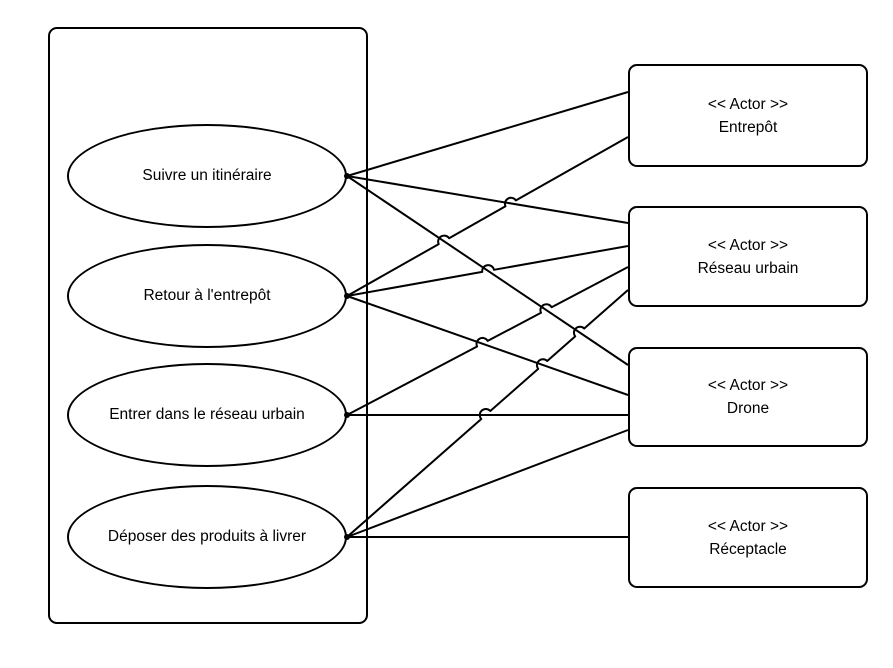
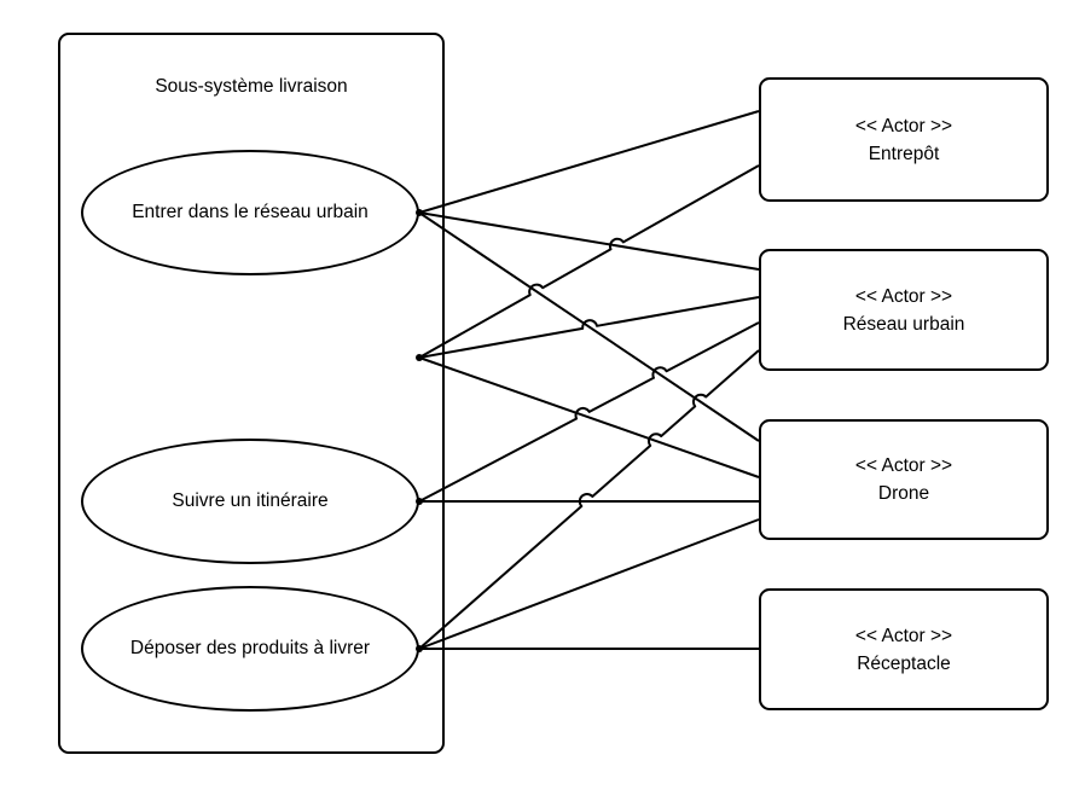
+ Sous-système livraison
- Suivre un itinéraire
+ Entrer dans le réseau urbain
- Retour à l'entrepôt
- Entrer dans le réseau urbain
+ Suivre un itinéraire
  Déposer des produits à livrer
  << Actor >>
  Entrepôt
  << Actor >>
  Réseau urbain
  << Actor >>
  Drone
  << Actor >>
  Réceptacle
